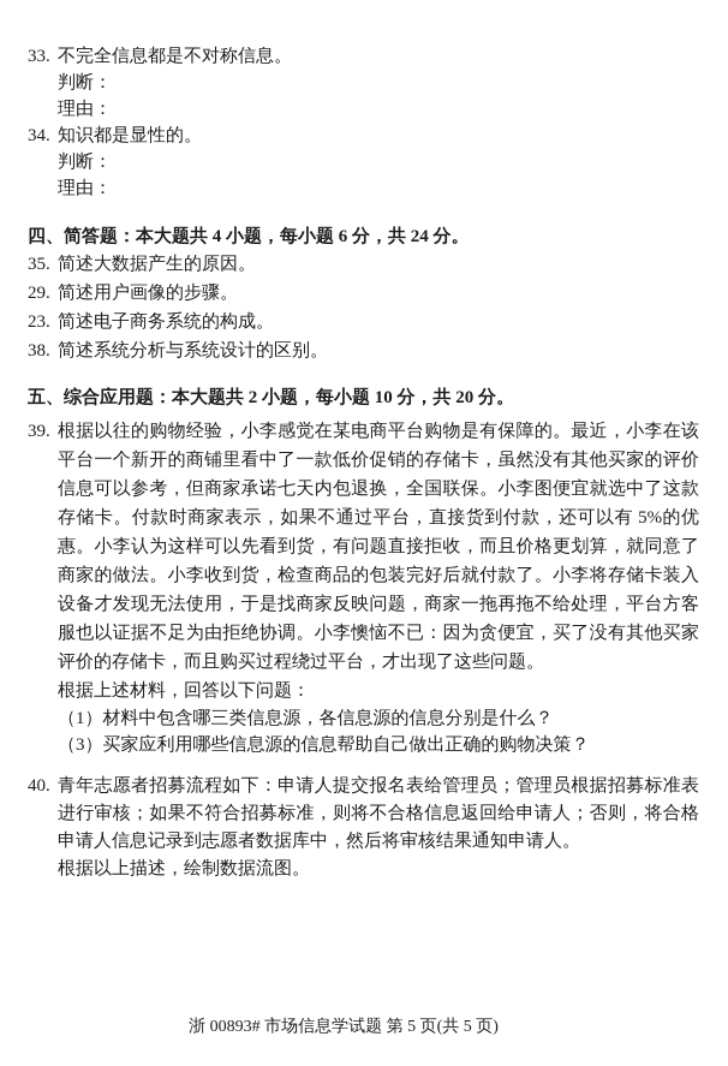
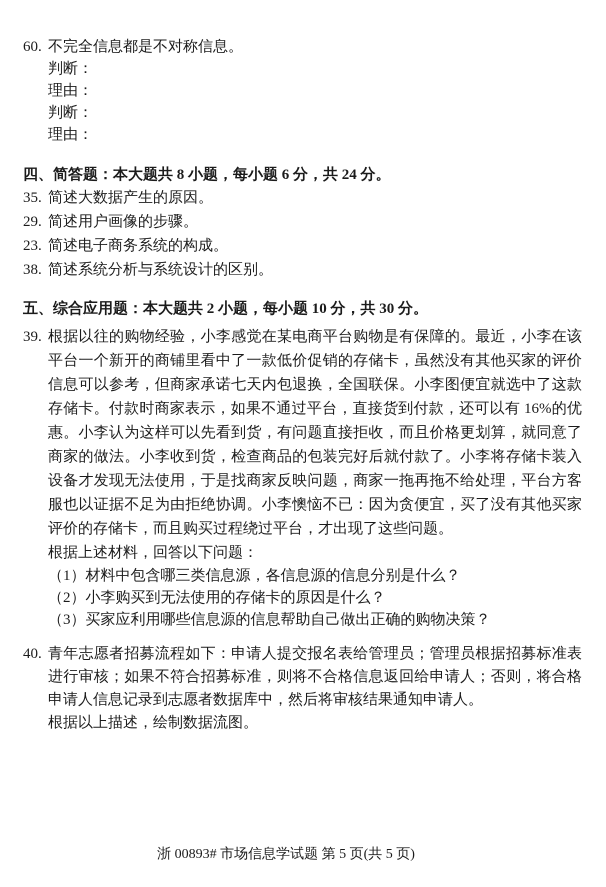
- 33.
+ 60.
  不完全信息都是不对称信息。
  判断：
  理由：
- 34.
- 知识都是显性的。
  判断：
  理由：
- 四、简答题：本大题共 4 小题，每小题 6 分，共 24 分。
+ 四、简答题：本大题共 8 小题，每小题 6 分，共 24 分。
  35.
  简述大数据产生的原因。
  29.
  简述用户画像的步骤。
  23.
  简述电子商务系统的构成。
  38.
  简述系统分析与系统设计的区别。
- 五、综合应用题：本大题共 2 小题，每小题 10 分，共 20 分。
+ 五、综合应用题：本大题共 2 小题，每小题 10 分，共 30 分。
  39.
- 根据以往的购物经验，小李感觉在某电商平台购物是有保障的。最近，小李在该平台一个新开的商铺里看中了一款低价促销的存储卡，虽然没有其他买家的评价信息可以参考，但商家承诺七天内包退换，全国联保。小李图便宜就选中了这款存储卡。付款时商家表示，如果不通过平台，直接货到付款，还可以有 5%的优惠。小李认为这样可以先看到货，有问题直接拒收，而且价格更划算，就同意了商家的做法。小李收到货，检查商品的包装完好后就付款了。小李将存储卡装入设备才发现无法使用，于是找商家反映问题，商家一拖再拖不给处理，平台方客服也以证据不足为由拒绝协调。小李懊恼不已：因为贪便宜，买了没有其他买家评价的存储卡，而且购买过程绕过平台，才出现了这些问题。
+ 根据以往的购物经验，小李感觉在某电商平台购物是有保障的。最近，小李在该平台一个新开的商铺里看中了一款低价促销的存储卡，虽然没有其他买家的评价信息可以参考，但商家承诺七天内包退换，全国联保。小李图便宜就选中了这款存储卡。付款时商家表示，如果不通过平台，直接货到付款，还可以有 16%的优惠。小李认为这样可以先看到货，有问题直接拒收，而且价格更划算，就同意了商家的做法。小李收到货，检查商品的包装完好后就付款了。小李将存储卡装入设备才发现无法使用，于是找商家反映问题，商家一拖再拖不给处理，平台方客服也以证据不足为由拒绝协调。小李懊恼不已：因为贪便宜，买了没有其他买家评价的存储卡，而且购买过程绕过平台，才出现了这些问题。
  根据上述材料，回答以下问题：
  （1）材料中包含哪三类信息源，各信息源的信息分别是什么？
+ （2）小李购买到无法使用的存储卡的原因是什么？
  （3）买家应利用哪些信息源的信息帮助自己做出正确的购物决策？
  40.
  青年志愿者招募流程如下：申请人提交报名表给管理员；管理员根据招募标准表进行审核；如果不符合招募标准，则将不合格信息返回给申请人；否则，将合格申请人信息记录到志愿者数据库中，然后将审核结果通知申请人。
  根据以上描述，绘制数据流图。
  浙 00893# 市场信息学试题 第 5 页(共 5 页)
